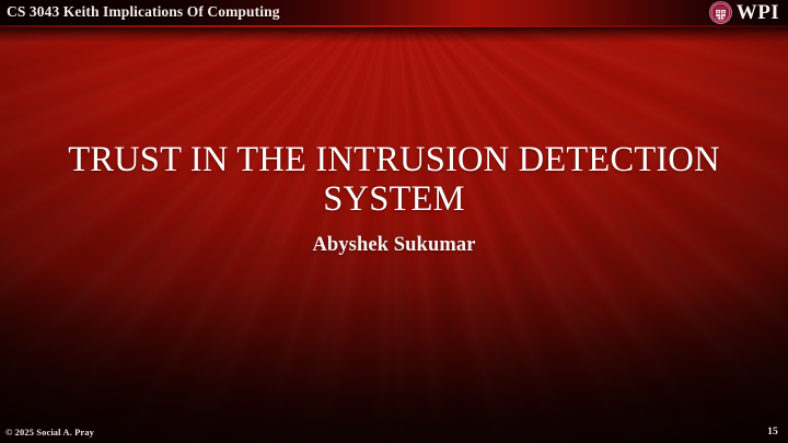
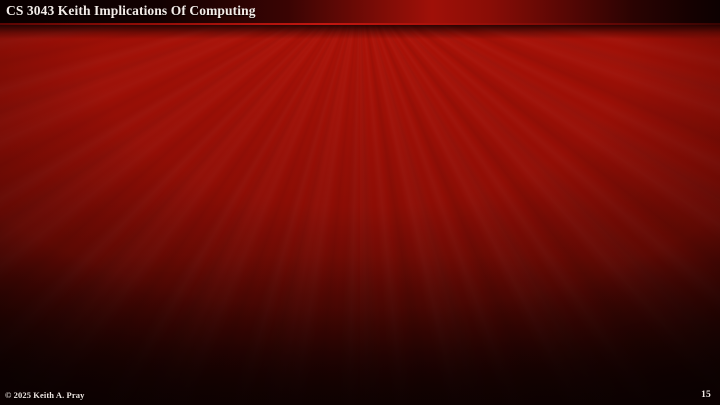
  CS 3043 Keith Implications Of Computing
- WPI
- TRUST IN THE INTRUSION DETECTION SYSTEM
- Abyshek Sukumar
- © 2025 Social A. Pray
+ © 2025 Keith A. Pray
  15
